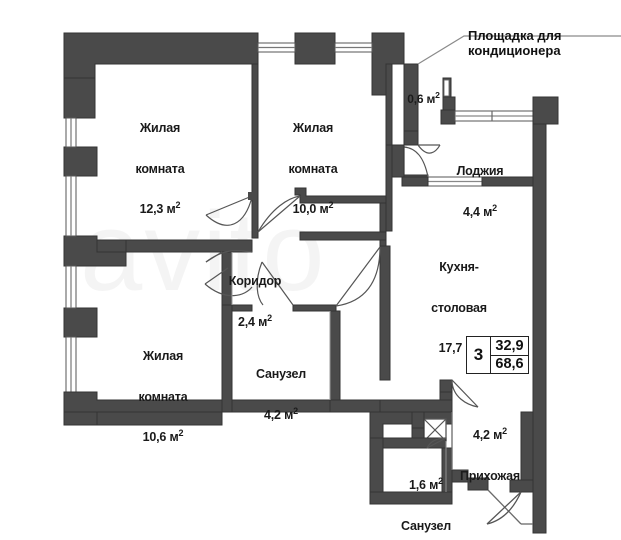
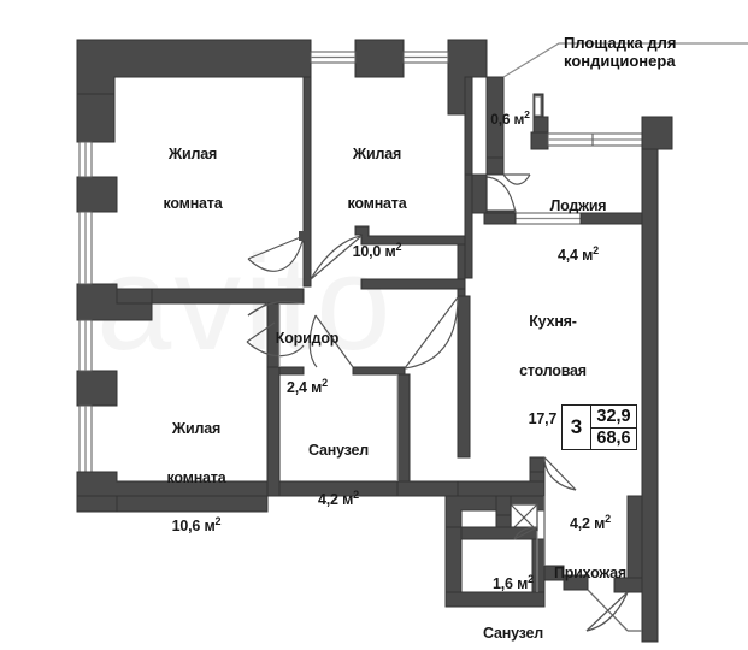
  Площадка для
  кондиционера
  Жилая
  комната
- 12,3 м2
  Жилая
  комната
  10,0 м2
  Жилая
  комната
  10,6 м2
  Коридор
  2,4 м2
  Санузел
  4,2 м2
  Кухня-
  столовая
  Лоджия
  4,4 м2
  0,6 м2
  4,2 м2
  Прихожая
  1,6 м2
  Санузел
  3
  32,9
  68,6
